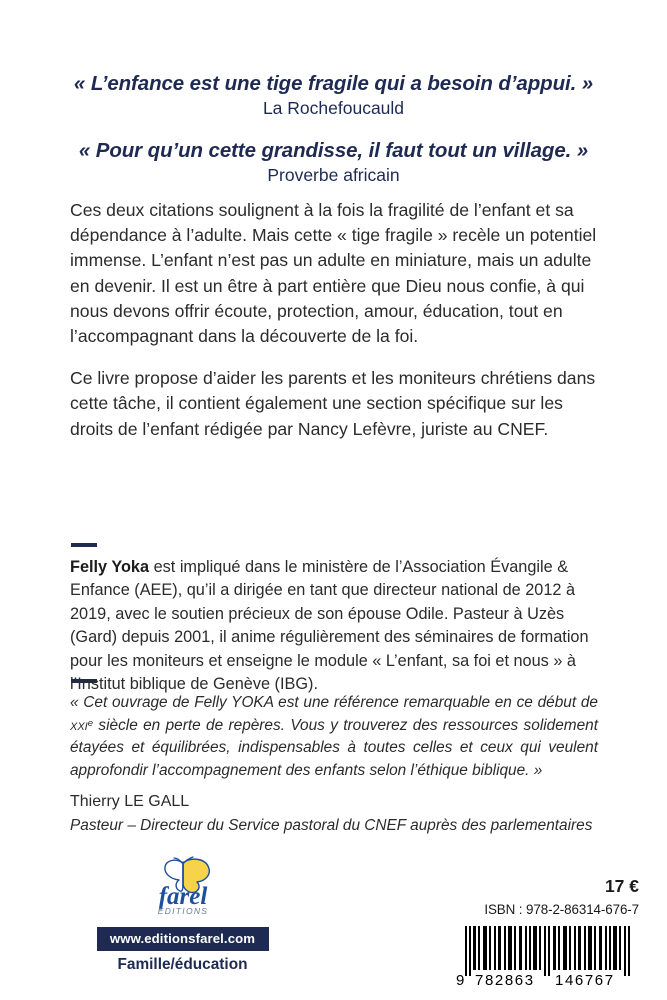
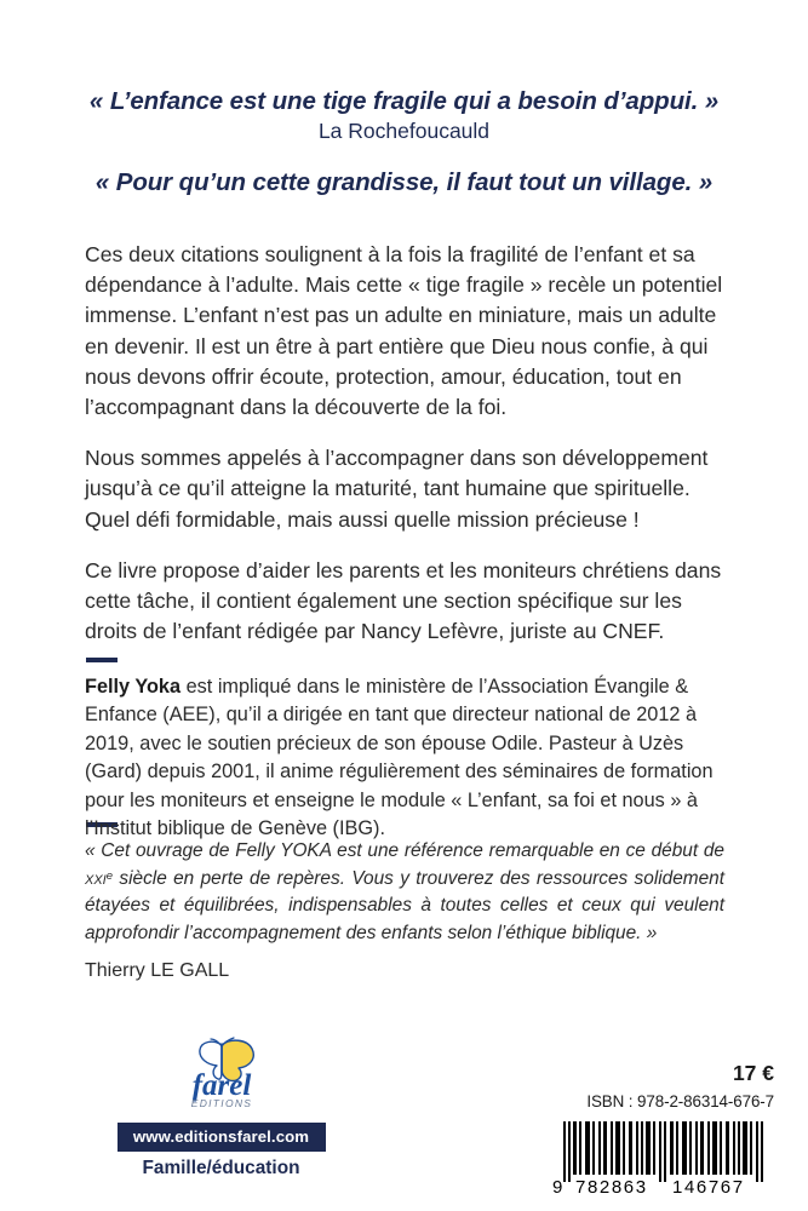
  « L’enfance est une tige fragile qui a besoin d’appui. »
  La Rochefoucauld
  « Pour qu’un cette grandisse, il faut tout un village. »
- Proverbe africain
  Ces deux citations soulignent à la fois la fragilité de l’enfant et sa dépendance à l’adulte. Mais cette « tige fragile » recèle un potentiel immense. L’enfant n’est pas un adulte en miniature, mais un adulte en devenir. Il est un être à part entière que Dieu nous confie, à qui nous devons offrir écoute, protection, amour, éducation, tout en l’accompagnant dans la découverte de la foi.
+ Nous sommes appelés à l’accompagner dans son développement jusqu’à ce qu’il atteigne la maturité, tant humaine que spirituelle. Quel défi formidable, mais aussi quelle mission précieuse !
  Ce livre propose d’aider les parents et les moniteurs chrétiens dans cette tâche, il contient également une section spécifique sur les droits de l’enfant rédigée par Nancy Lefèvre, juriste au CNEF.
  Felly Yoka est impliqué dans le ministère de l’Association Évangile & Enfance (AEE), qu’il a dirigée en tant que directeur national de 2012 à 2019, avec le soutien précieux de son épouse Odile. Pasteur à Uzès (Gard) depuis 2001, il anime régulièrement des séminaires de formation pour les moniteurs et enseigne le module « L’enfant, sa foi et nous » à l’Institut biblique de Genève (IBG).
  « Cet ouvrage de Felly YOKA est une référence remarquable en ce début de xxie siècle en perte de repères. Vous y trouverez des ressources solidement étayées et équilibrées, indispensables à toutes celles et ceux qui veulent approfondir l’accompagnement des enfants selon l’éthique biblique. »
  Thierry LE GALL
- Pasteur – Directeur du Service pastoral du CNEF auprès des parlementaires
  farel
  EDITIONS
  www.editionsfarel.com
  Famille/éducation
  17 €
  ISBN : 978-2-86314-676-7
  9
  782863
  146767
